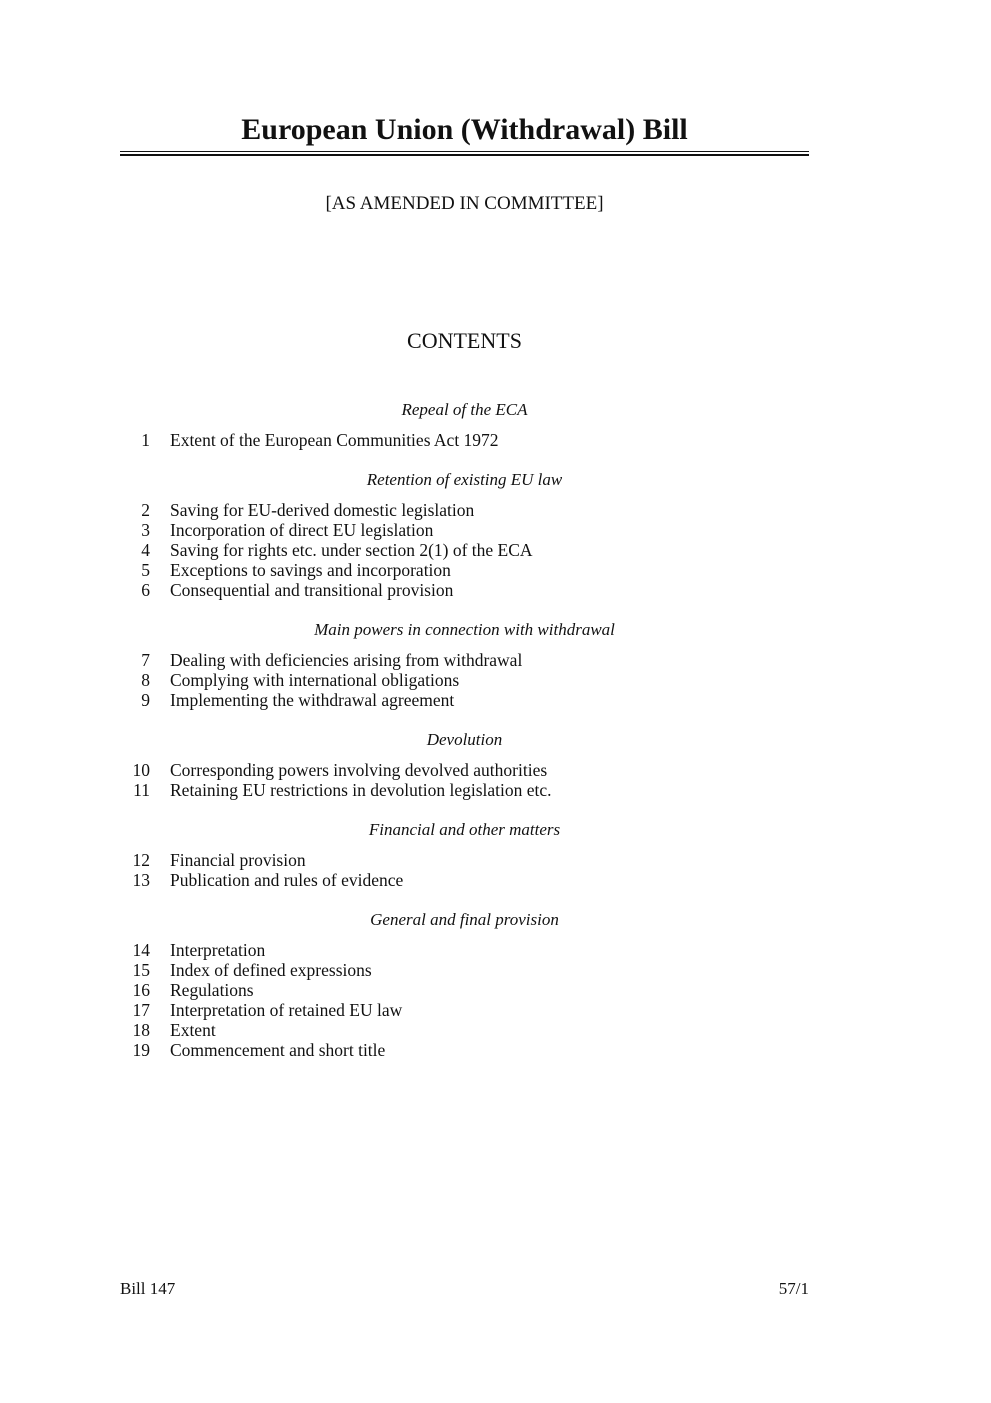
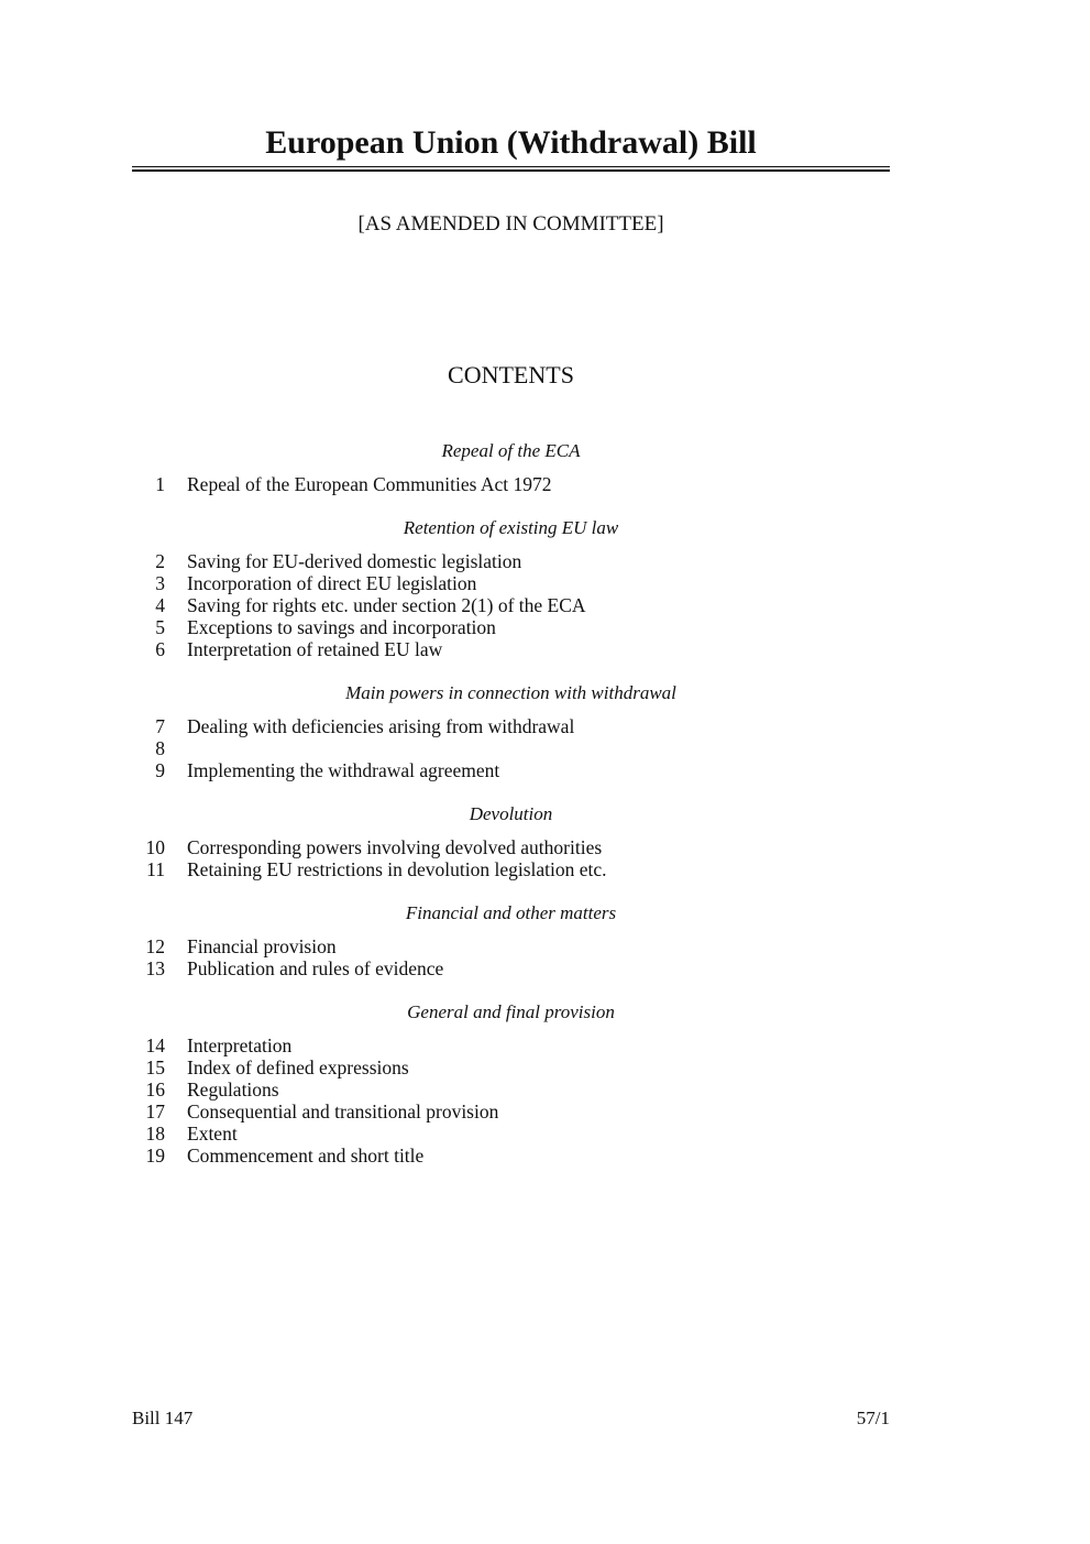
  European Union (Withdrawal) Bill
  [AS AMENDED IN COMMITTEE]
  CONTENTS
  Repeal of the ECA
  1
- Extent of the European Communities Act 1972
+ Repeal of the European Communities Act 1972
  Retention of existing EU law
  2
  Saving for EU-derived domestic legislation
  3
  Incorporation of direct EU legislation
  4
  Saving for rights etc. under section 2(1) of the ECA
  5
  Exceptions to savings and incorporation
  6
- Consequential and transitional provision
+ Interpretation of retained EU law
  Main powers in connection with withdrawal
  7
  Dealing with deficiencies arising from withdrawal
  8
- Complying with international obligations
  9
  Implementing the withdrawal agreement
  Devolution
  10
  Corresponding powers involving devolved authorities
  11
  Retaining EU restrictions in devolution legislation etc.
  Financial and other matters
  12
  Financial provision
  13
  Publication and rules of evidence
  General and final provision
  14
  Interpretation
  15
  Index of defined expressions
  16
  Regulations
  17
- Interpretation of retained EU law
+ Consequential and transitional provision
  18
  Extent
  19
  Commencement and short title
  Bill 147
  57/1
